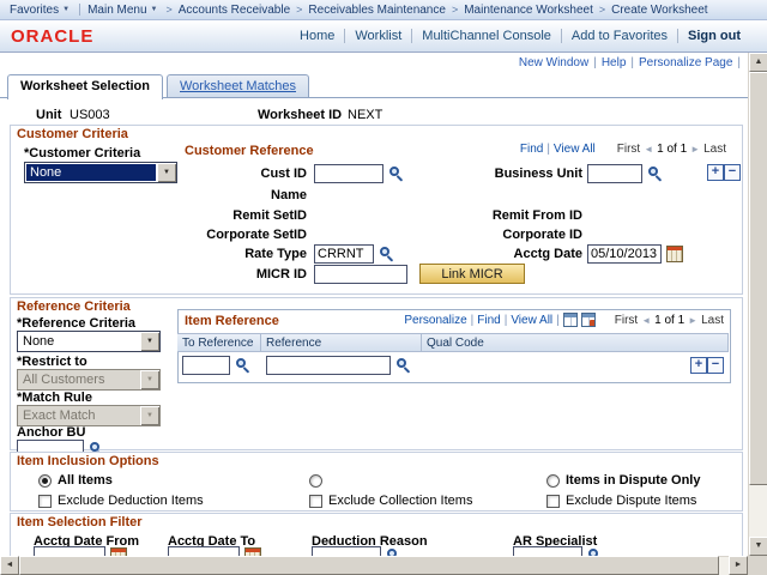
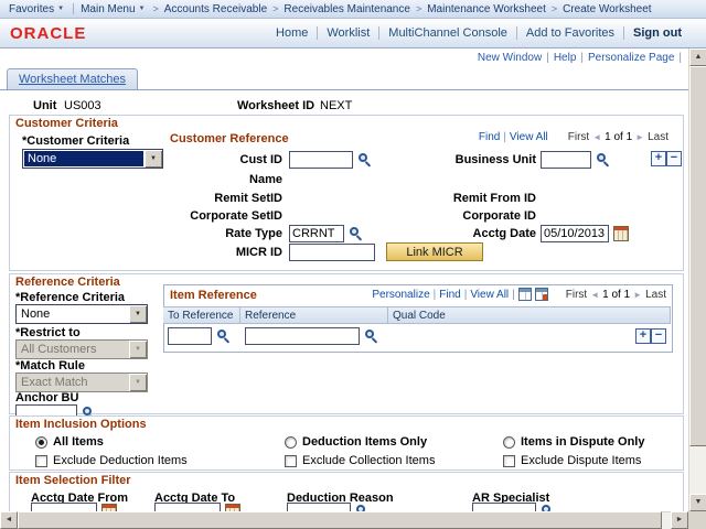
  Favorites
  Main Menu
  >
  Accounts Receivable
  >
  Receivables Maintenance
  >
  Maintenance Worksheet
  >
  Create Worksheet
  ORACLE
  Home
  Worklist
  MultiChannel Console
  Add to Favorites
  Sign out
  New Window
  |
  Help
  |
  Personalize Page
  |
- Worksheet Selection
  Worksheet Matches
  Unit
  US003
  Worksheet ID
  NEXT
  Customer Criteria
  *Customer Criteria
  None
  Customer Reference
  Find
  |
  View All
  First
  ◄
  1 of 1
  ►
  Last
  Cust ID
  Business Unit
  +
  −
  Name
  Remit SetID
  Remit From ID
  Corporate SetID
  Corporate ID
  Rate Type
  CRRNT
  Acctg Date
  05/10/2013
  MICR ID
  Link MICR
  Reference Criteria
  *Reference Criteria
  None
  *Restrict to
  All Customers
  *Match Rule
  Exact Match
  Anchor BU
  Item Reference
  Personalize
  |
  Find
  |
  View All
  |
  First
  ◄
  1 of 1
  ►
  Last
  To Reference
  Reference
  Qual Code
  +
  −
  Item Inclusion Options
  All Items
+ Deduction Items Only
  Items in Dispute Only
  Exclude Deduction Items
  Exclude Collection Items
  Exclude Dispute Items
  Item Selection Filter
  Acctg Date From
  Acctg Date To
  Deduction Reason
  AR Specialist
